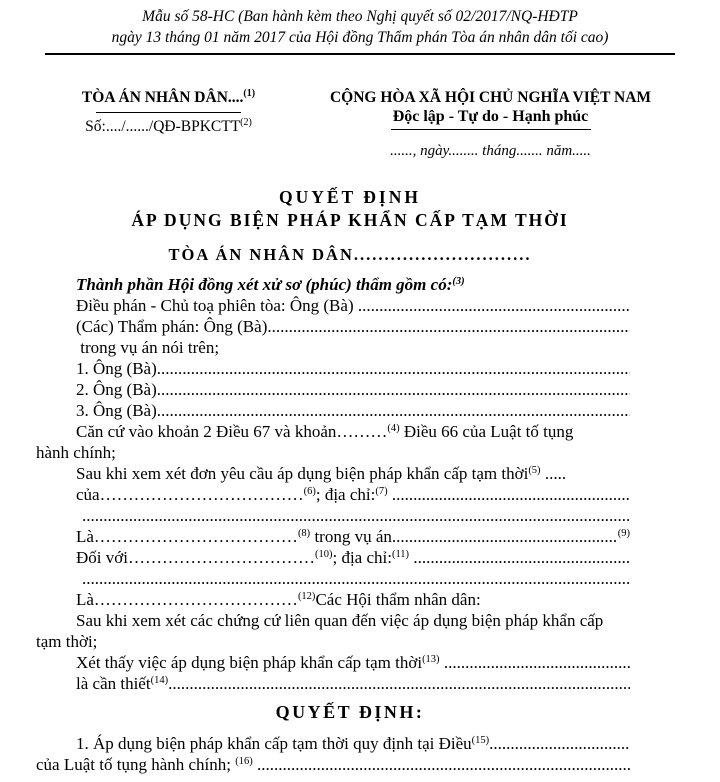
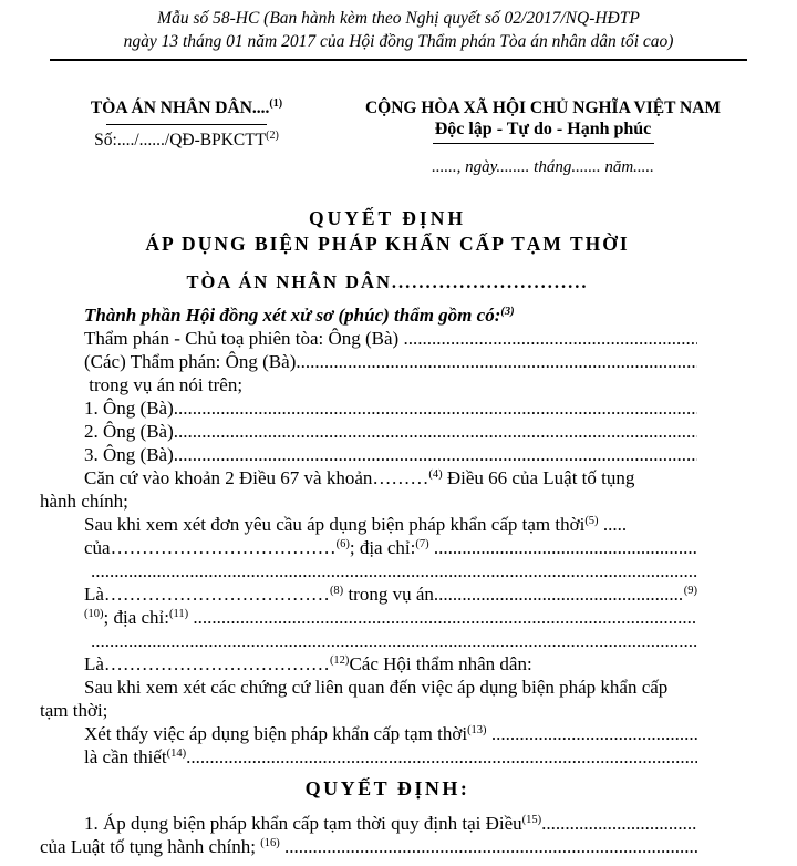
  Mẫu số 58-HC (Ban hành kèm theo Nghị quyết số 02/2017/NQ-HĐTP
  ngày 13 tháng 01 năm 2017 của Hội đồng Thẩm phán Tòa án nhân dân tối cao)
  TÒA ÁN NHÂN DÂN....(1)
  Số:..../....../QĐ-BPKCTT(2)
  CỘNG HÒA XÃ HỘI CHỦ NGHĨA VIỆT NAM
  Độc lập - Tự do - Hạnh phúc
  ......, ngày........ tháng....... năm.....
  QUYẾT ĐỊNH
  ÁP DỤNG BIỆN PHÁP KHẨN CẤP TẠM THỜI
  TÒA ÁN NHÂN DÂN.............................
  Thành phần Hội đồng xét xử sơ (phúc) thẩm gồm có:
  (3)
- Điều phán - Chủ toạ phiên tòa: Ông (Bà)
+ Thẩm phán - Chủ toạ phiên tòa: Ông (Bà)
  (Các) Thẩm phán: Ông (Bà)
  trong vụ án nói trên;
  1. Ông (Bà)
  2. Ông (Bà)
  3. Ông (Bà)
  Căn cứ vào khoản 2 Điều 67 và khoản………
  (4)
  Điều 66 của Luật tố tụng
  hành chính;
  Sau khi xem xét đơn yêu cầu áp dụng biện pháp khẩn cấp tạm thời
  (5)
  .....
  của………………………………
  (6)
  ; địa chỉ:
  (7)
  .................................................................................................................................
  Là………………………………
  (8)
  trong vụ án
  (9)
- Đối với……………………………
  (10)
  ; địa chỉ:
  (11)
  .................................................................................................................................
  Là………………………………
  (12)
  Các Hội thẩm nhân dân:
  Sau khi xem xét các chứng cứ liên quan đến việc áp dụng biện pháp khẩn cấp
  tạm thời;
  Xét thấy việc áp dụng biện pháp khẩn cấp tạm thời
  (13)
  là cần thiết
  (14)
  QUYẾT ĐỊNH:
  1. Áp dụng biện pháp khẩn cấp tạm thời quy định tại Điều
  (15)
  của Luật tố tụng hành chính;
  (16)
